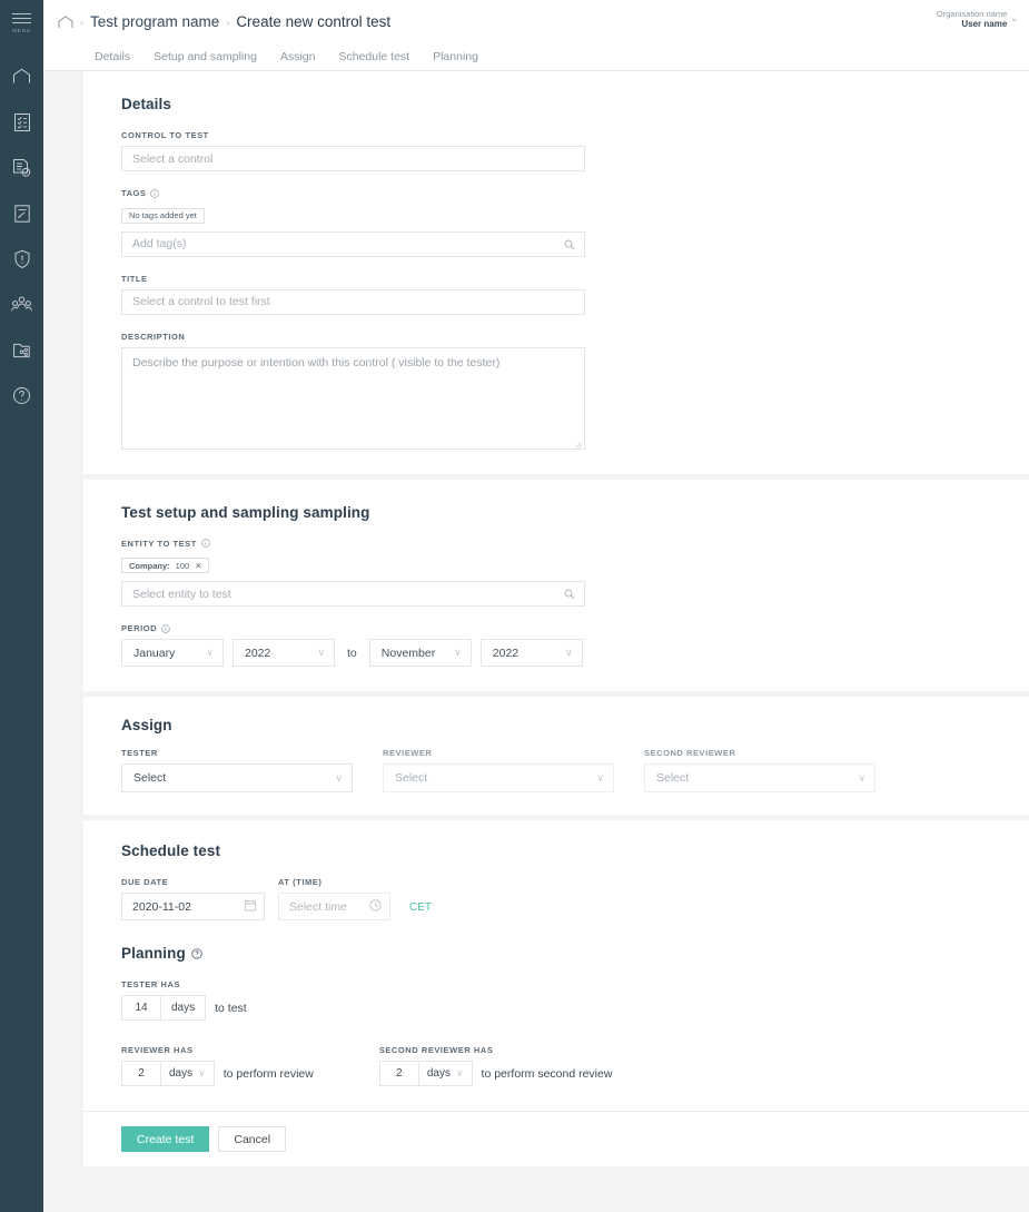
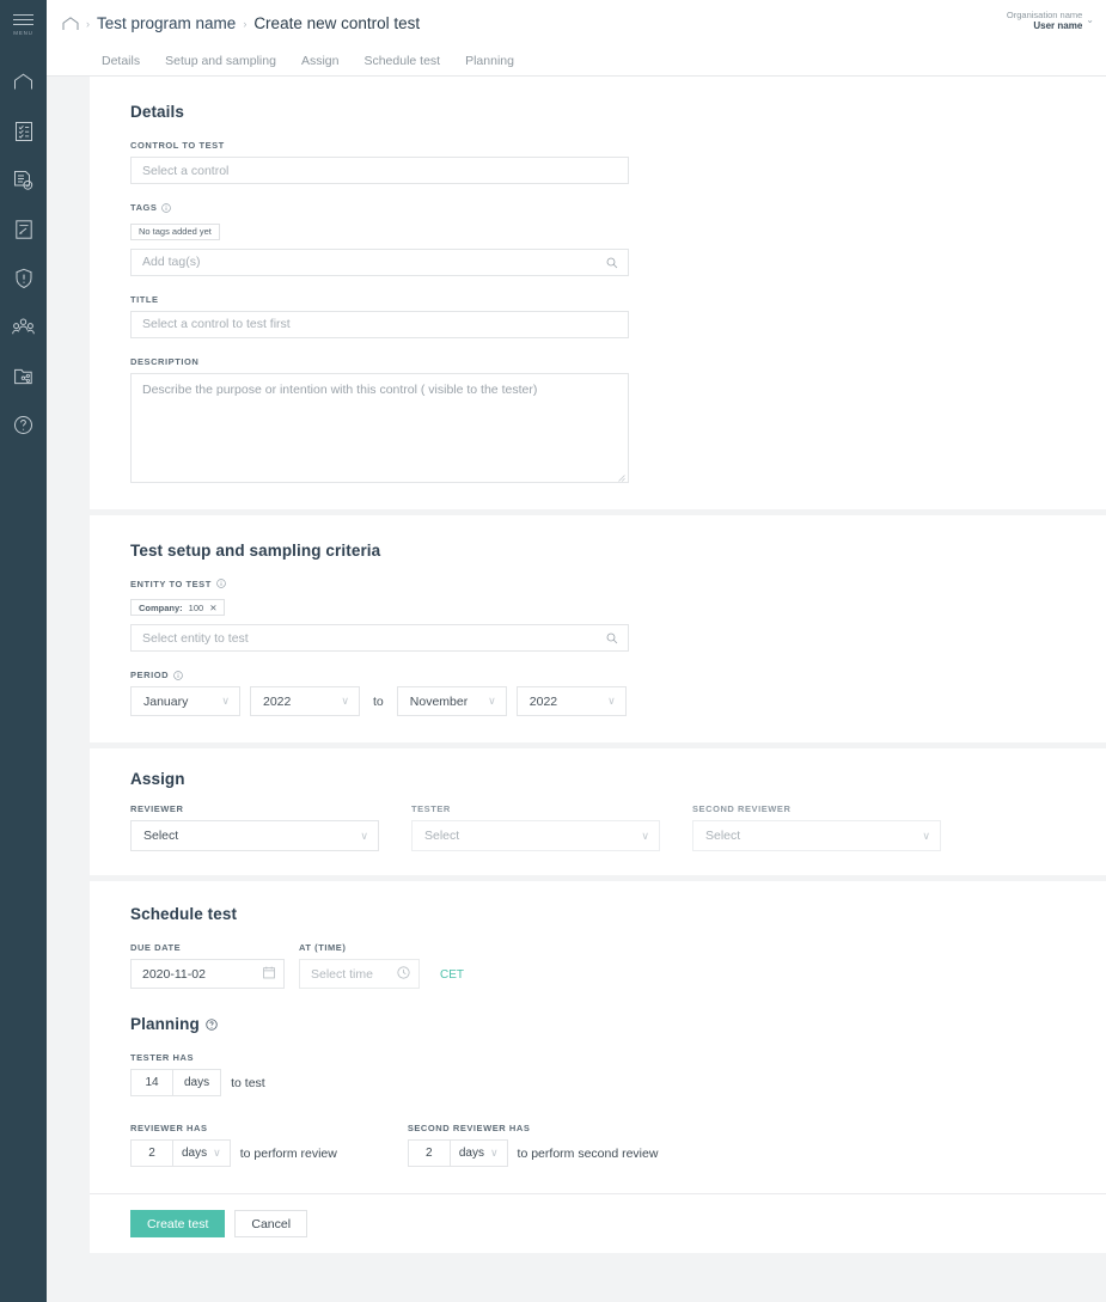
  ›
  Test program name
  ›
  Create new control test
  Organisation name
  User name
  ⌄
  Details
  Setup and sampling
  Assign
  Schedule test
  Planning
  Details
  CONTROL TO TEST
  Select a control
  TAGS
  No tags added yet
  Add tag(s)
  TITLE
  Select a control to test first
  DESCRIPTION
  Describe the purpose or intention with this control ( visible to the tester)
- Test setup and sampling sampling
+ Test setup and sampling criteria
  ENTITY TO TEST
  Company:
  100
  ✕
  Select entity to test
  PERIOD
  January
  ∨
  2022
  ∨
  to
  November
  ∨
  2022
  ∨
  Assign
- TESTER
+ REVIEWER
  Select
  ∨
- REVIEWER
+ TESTER
  Select
  ∨
  SECOND REVIEWER
  Select
  ∨
  Schedule test
  DUE DATE
  2020-11-02
  AT (TIME)
  Select time
  CET
  Planning
  TESTER HAS
  14
  days
  to test
  REVIEWER HAS
  2
  days
  ∨
  to perform review
  SECOND REVIEWER HAS
  2
  days
  ∨
  to perform second review
  Create test
  Cancel
